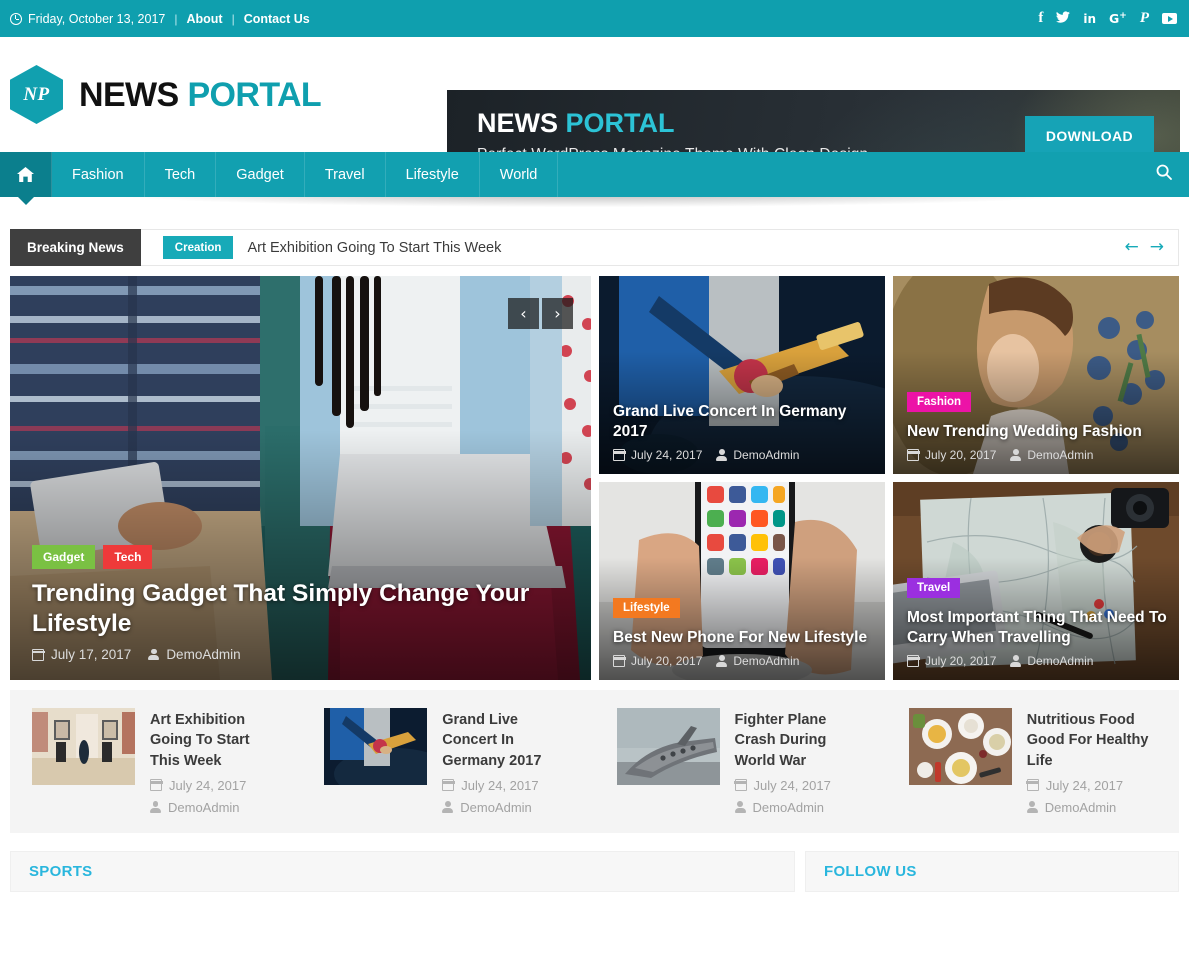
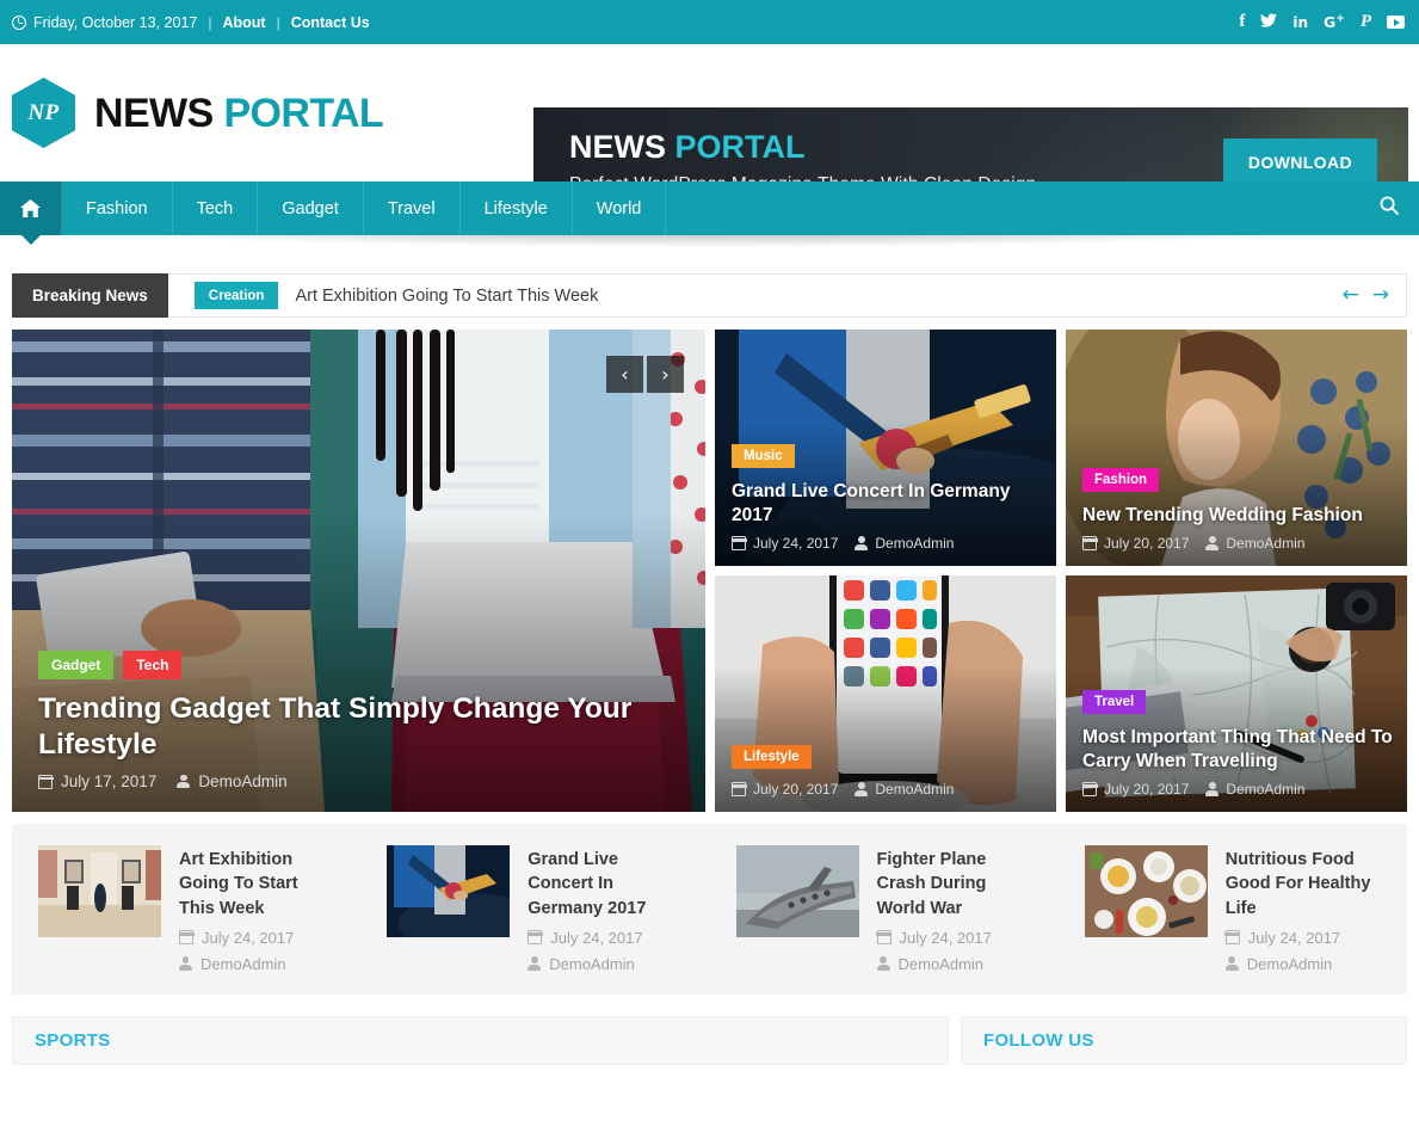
  Friday, October 13, 2017
  |
  About
  |
  Contact Us
  f
  in
  G+
  P
  NP
  NEWS PORTAL
  NEWS PORTAL
  DOWNLOAD
  Fashion
  Tech
  Gadget
  Travel
  Lifestyle
  World
  Breaking News
  Creation
  Art Exhibition Going To Start This Week
  ←
  →
  ‹
  ›
  Gadget
  Tech
  Trending Gadget That Simply Change Your Lifestyle
  July 17, 2017
  DemoAdmin
+ Music
  Grand Live Concert In Germany 2017
  July 24, 2017
  DemoAdmin
  Fashion
  New Trending Wedding Fashion
  July 20, 2017
  DemoAdmin
  Lifestyle
- Best New Phone For New Lifestyle
  July 20, 2017
  DemoAdmin
  Travel
  Most Important Thing That Need To Carry When Travelling
  July 20, 2017
  DemoAdmin
  Art Exhibition Going To Start This Week
  July 24, 2017
  DemoAdmin
  Grand Live Concert In Germany 2017
  July 24, 2017
  DemoAdmin
  Fighter Plane Crash During World War
  July 24, 2017
  DemoAdmin
  Nutritious Food Good For Healthy Life
  July 24, 2017
  DemoAdmin
  SPORTS
  FOLLOW US
